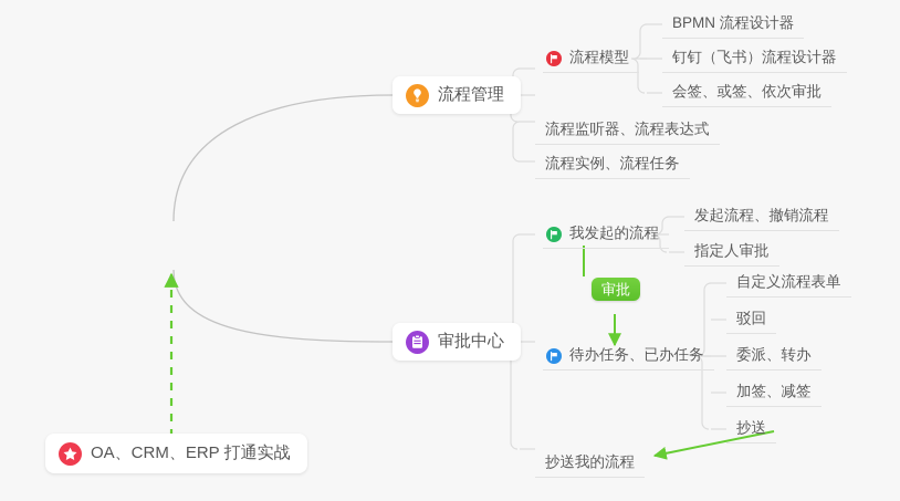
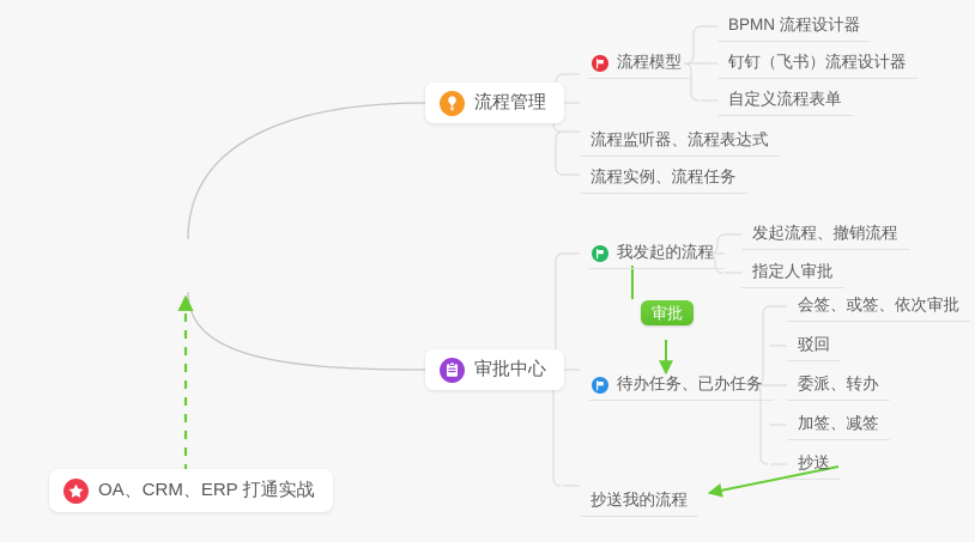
  流程管理
  流程模型
  BPMN 流程设计器
  钉钉（飞书）流程设计器
- 会签、或签、依次审批
+ 自定义流程表单
  流程监听器、流程表达式
  流程实例、流程任务
  审批中心
  我发起的流程
  发起流程、撤销流程
  指定人审批
  待办任务、已办任务
- 自定义流程表单
+ 会签、或签、依次审批
  驳回
  委派、转办
  加签、减签
  抄送
  抄送我的流程
  审批
  OA、CRM、ERP 打通实战
